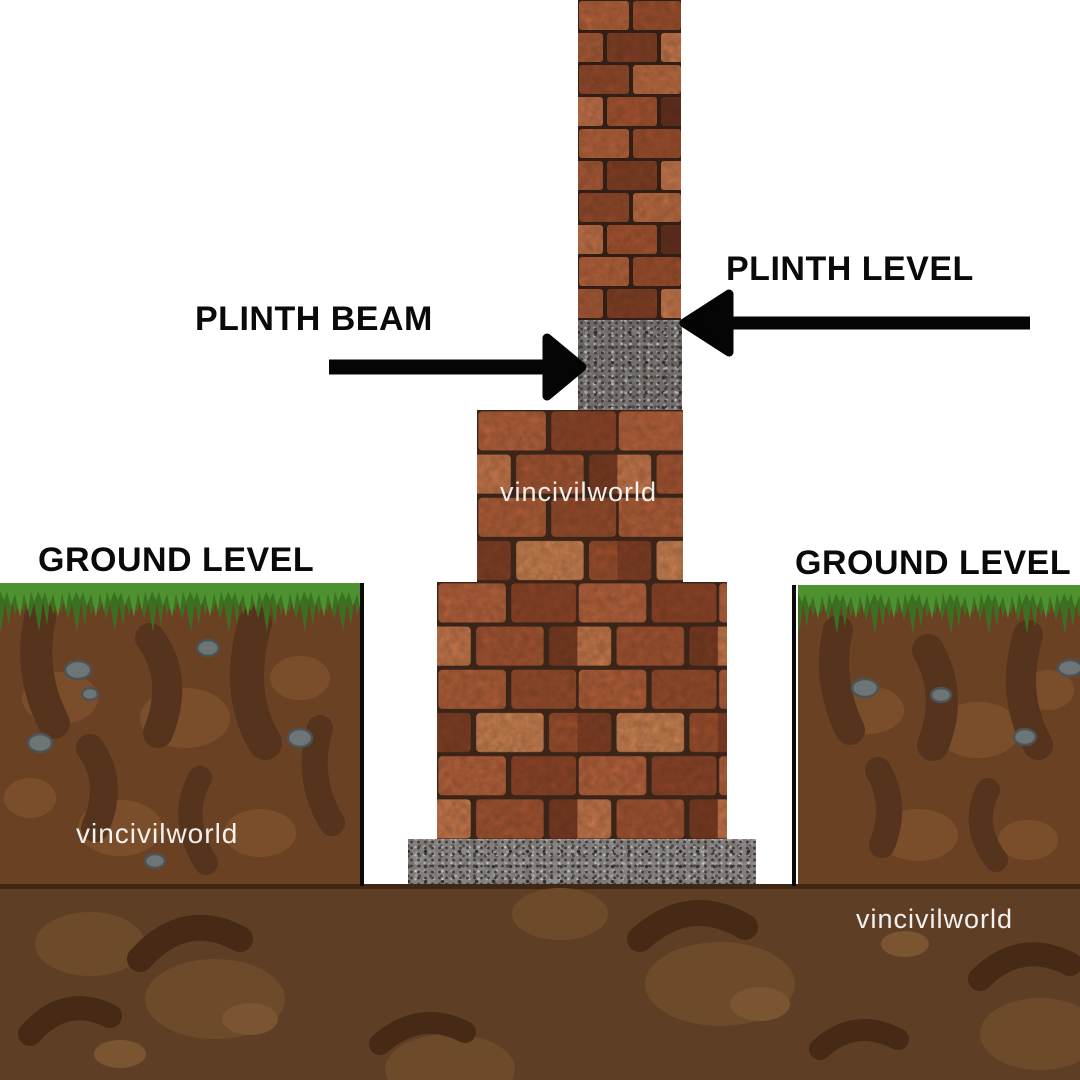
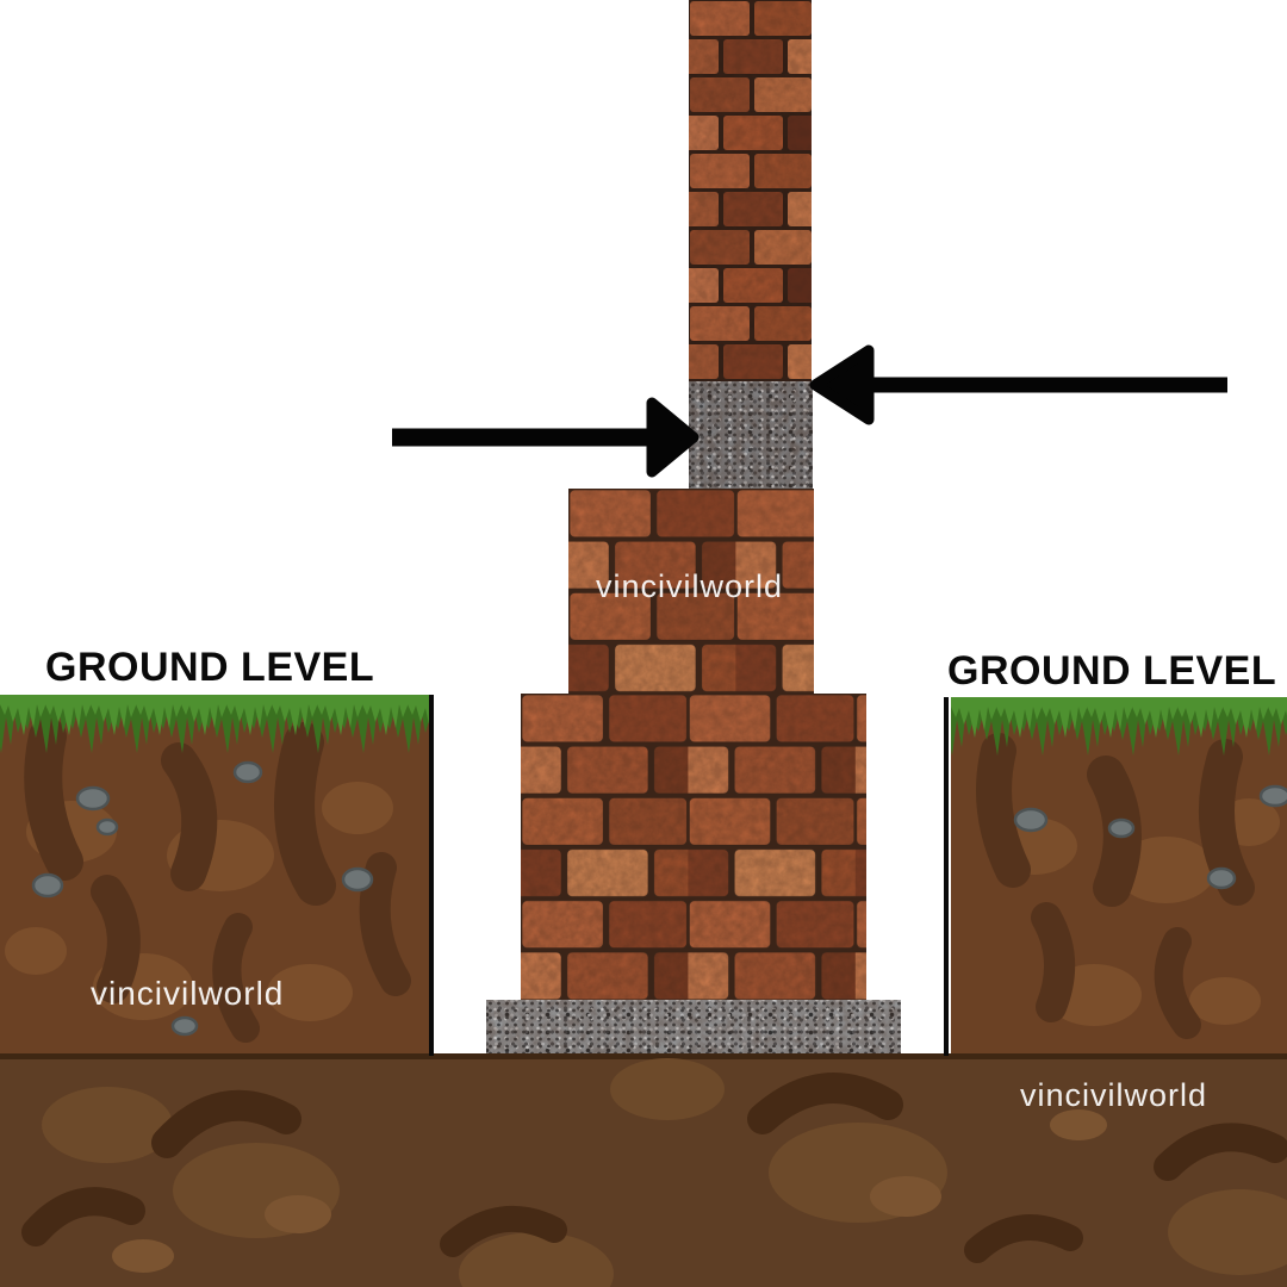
- PLINTH LEVEL
- PLINTH BEAM
  GROUND LEVEL
  GROUND LEVEL
  vincivilworld
  vincivilworld
  vincivilworld
